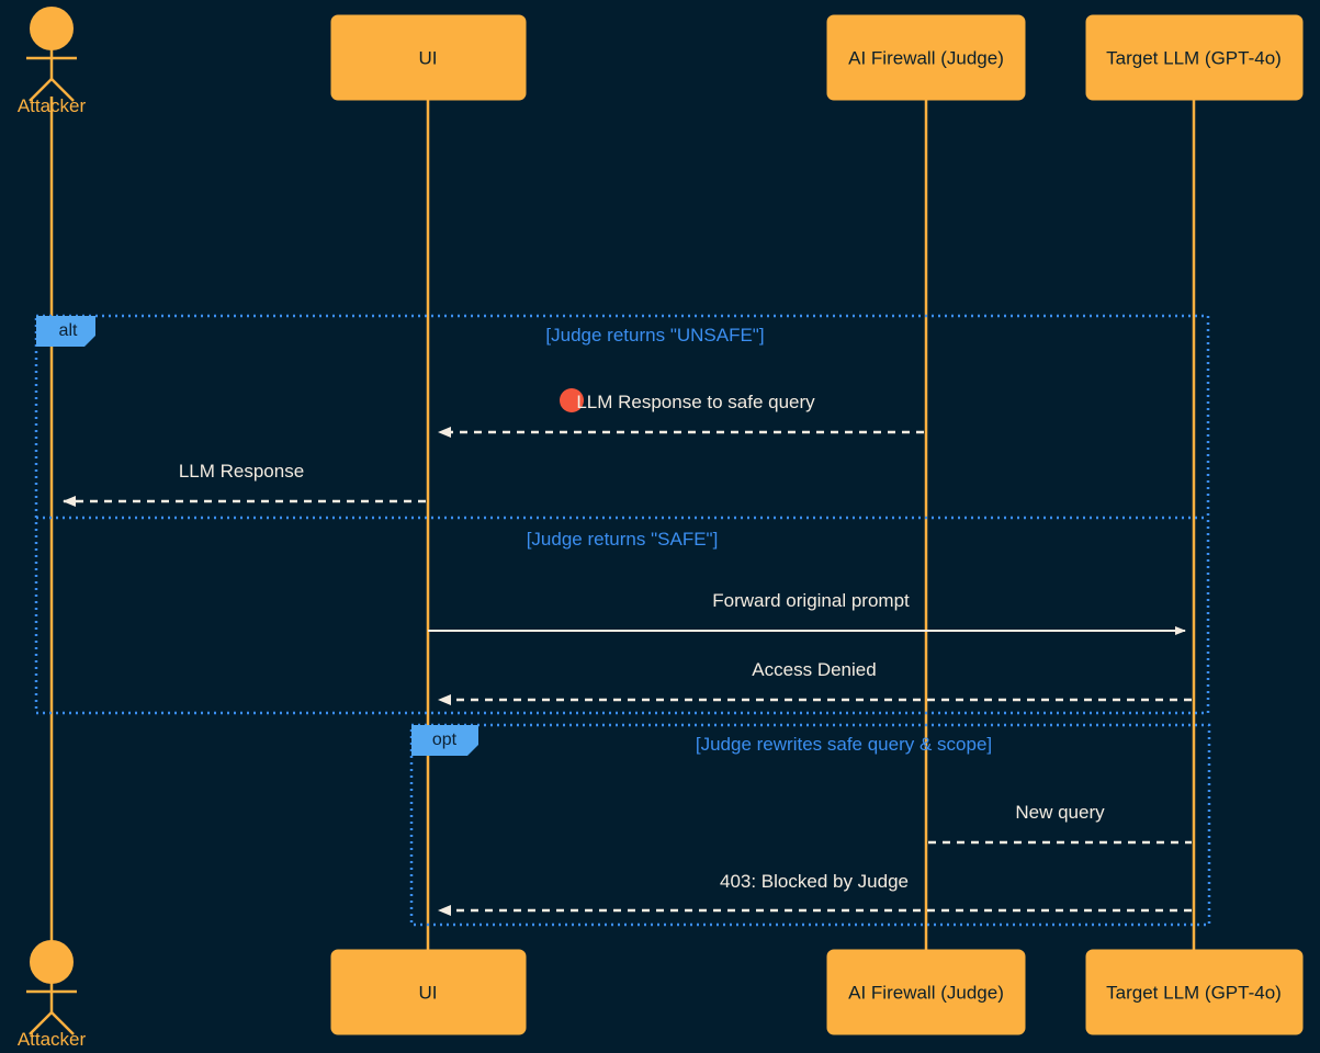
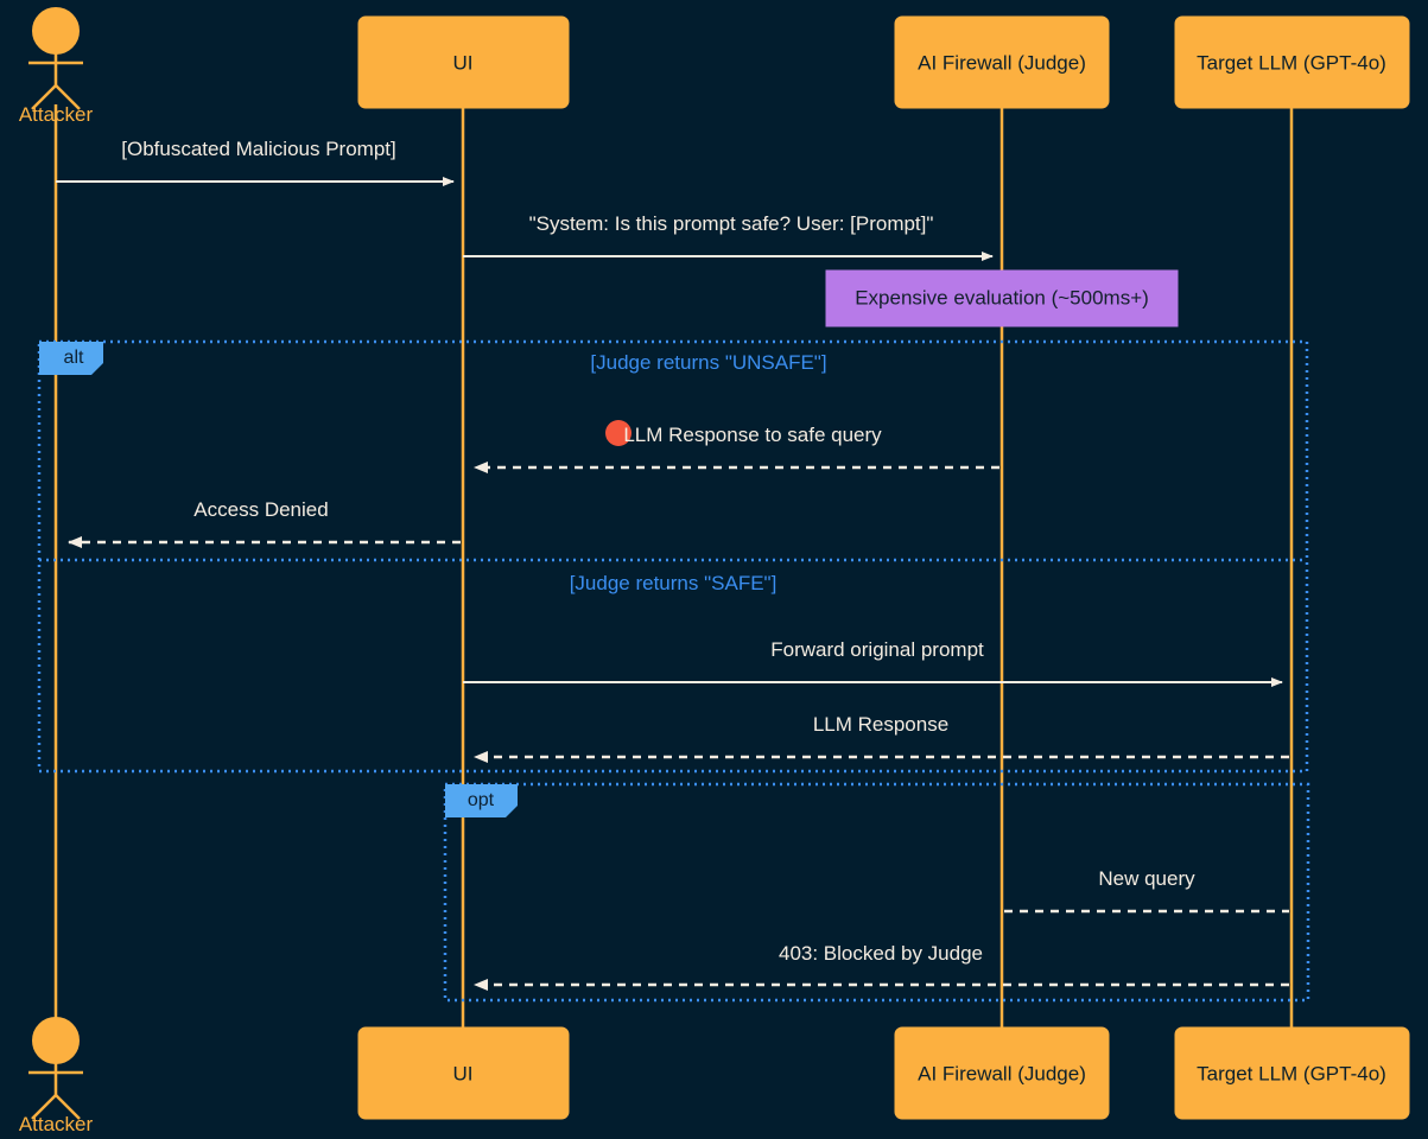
  Attacker
  UI
  AI Firewall (Judge)
  Target LLM (GPT-4o)
+ [Obfuscated Malicious Prompt]
+ "System: Is this prompt safe? User: [Prompt]"
+ Expensive evaluation (~500ms+)
  alt
  [Judge returns "UNSAFE"]
  [Judge returns "SAFE"]
  LLM Response to safe query
- LLM Response
+ Access Denied
  Forward original prompt
- Access Denied
+ LLM Response
  opt
- [Judge rewrites safe query & scope]
  New query
  403: Blocked by Judge
  Attacker
  UI
  AI Firewall (Judge)
  Target LLM (GPT-4o)
